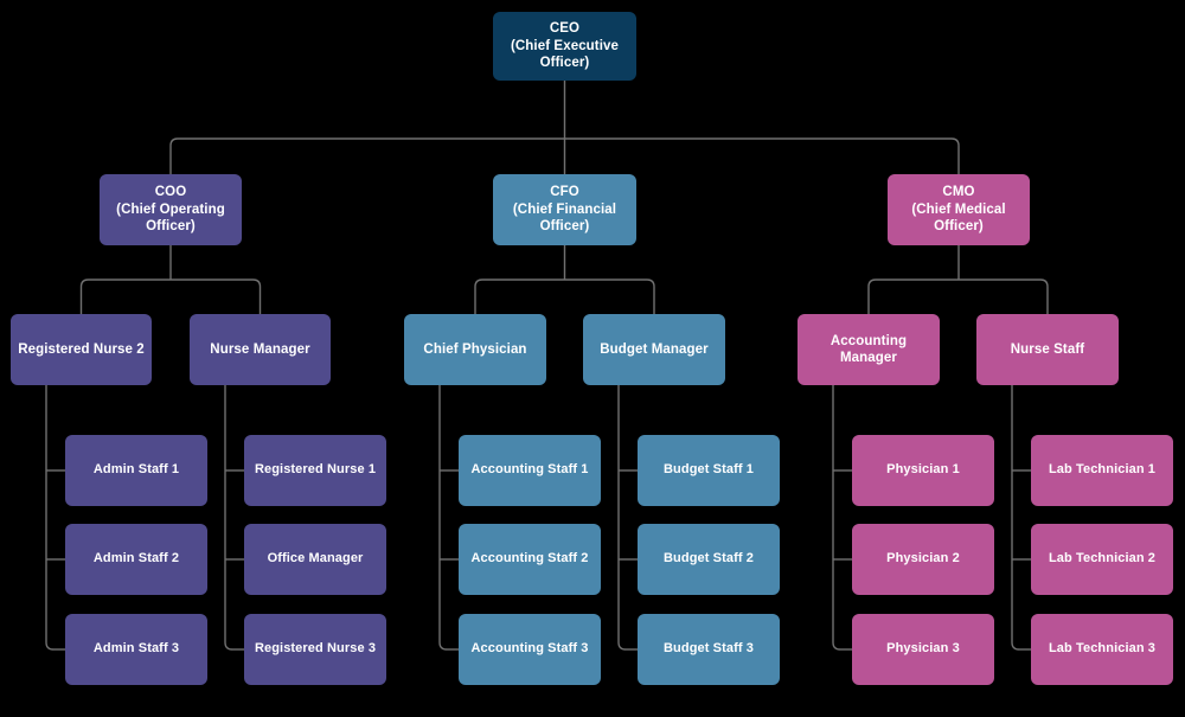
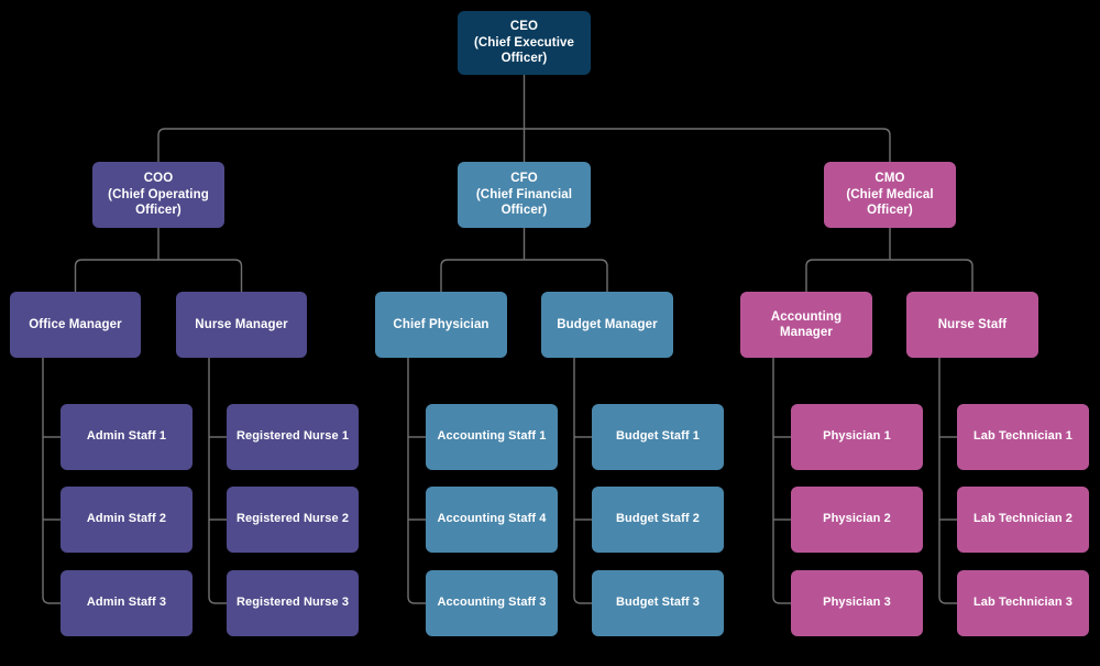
  CEO
  (Chief Executive Officer)
  COO
  (Chief Operating Officer)
  CFO
  (Chief Financial Officer)
  CMO
  (Chief Medical Officer)
- Registered Nurse 2
+ Office Manager
  Nurse Manager
  Chief Physician
  Budget Manager
  Accounting Manager
  Nurse Staff
  Admin Staff 1
  Admin Staff 2
  Admin Staff 3
  Registered Nurse 1
- Office Manager
+ Registered Nurse 2
  Registered Nurse 3
  Accounting Staff 1
- Accounting Staff 2
+ Accounting Staff 4
  Accounting Staff 3
  Budget Staff 1
  Budget Staff 2
  Budget Staff 3
  Physician 1
  Physician 2
  Physician 3
  Lab Technician 1
  Lab Technician 2
  Lab Technician 3
